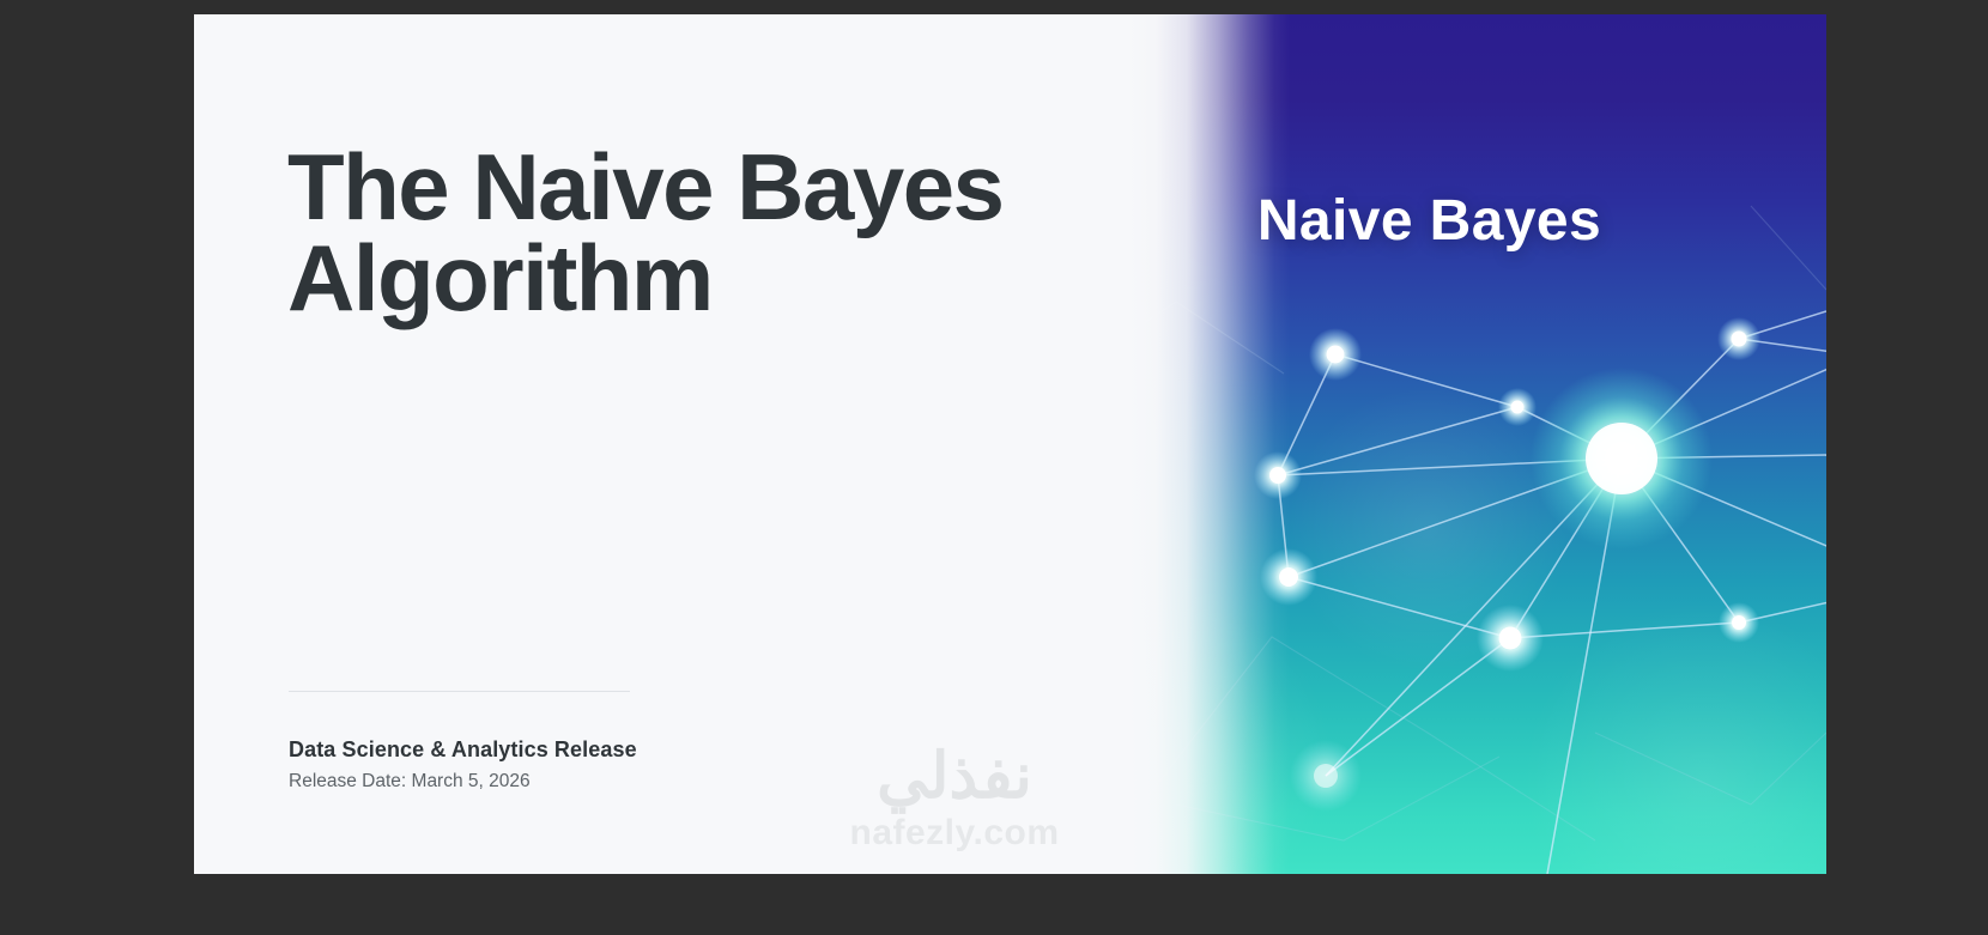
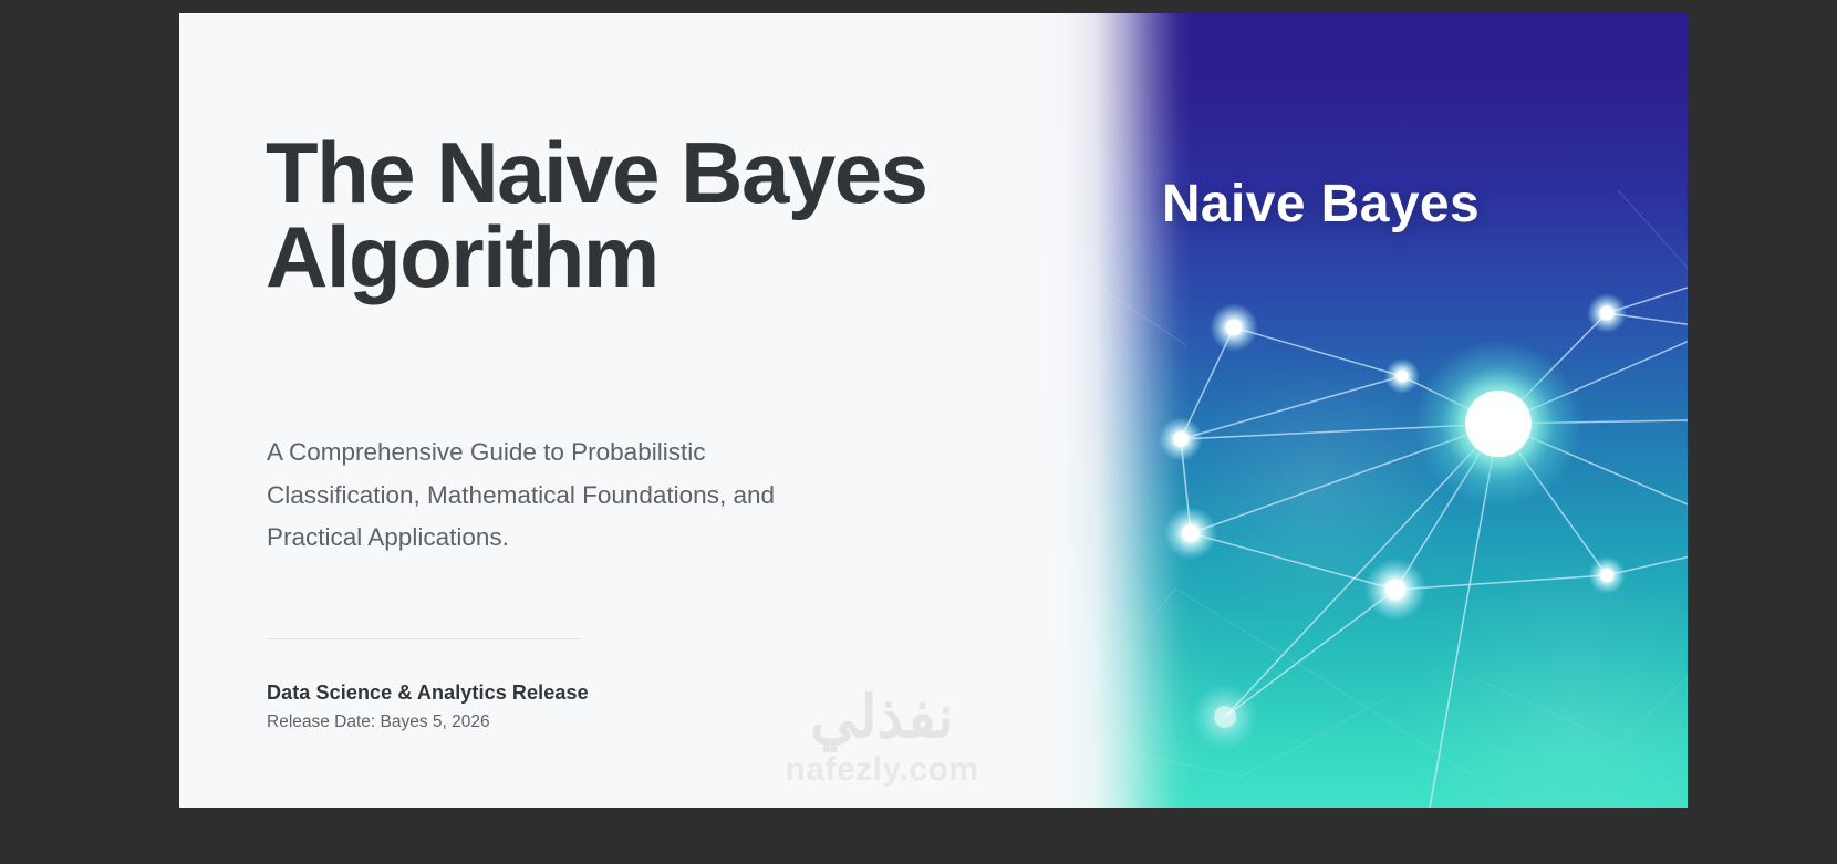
  aive Bayes
  The Naive Bayes Algorithm
+ A Comprehensive Guide to Probabilistic Classification, Mathematical Foundations, and Practical Applications.
  Data Science & Analytics Release
- Release Date: March 5, 2026
+ Release Date: Bayes 5, 2026
